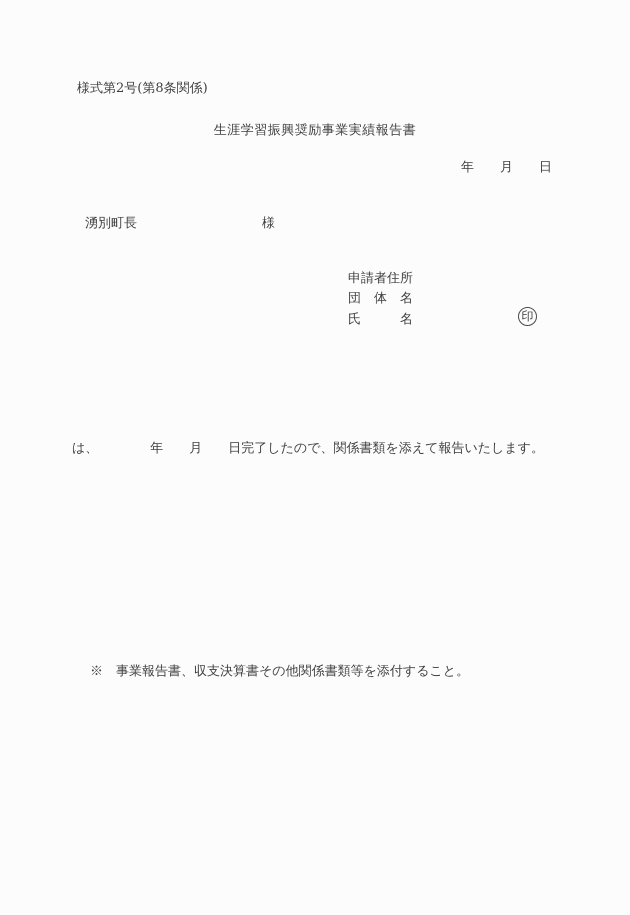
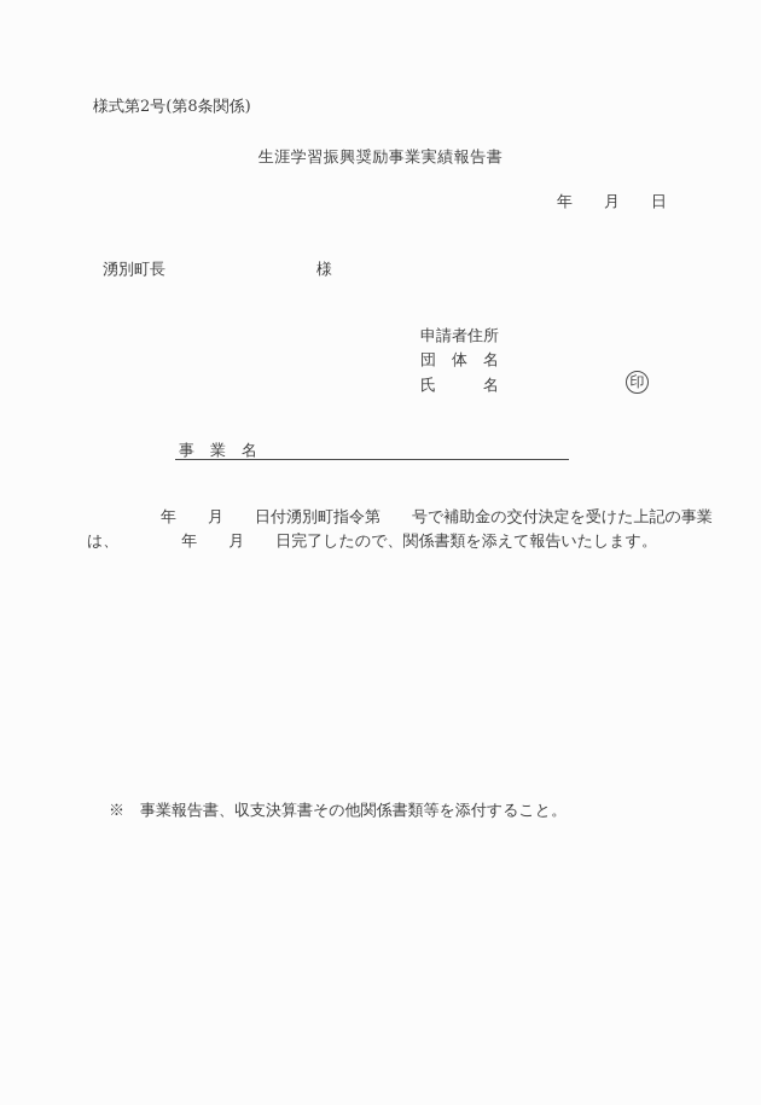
  様式第2号(第8条関係)
  生涯学習振興奨励事業実績報告書
  年 月 日
  湧別町長
  様
  申請者住所
  団 体 名
  氏 名
  印
+ 事 業 名
+ 年 月 日付湧別町指令第 号で補助金の交付決定を受けた上記の事業
  は、 年 月 日完了したので、関係書類を添えて報告いたします。
  ※ 事業報告書、収支決算書その他関係書類等を添付すること。
